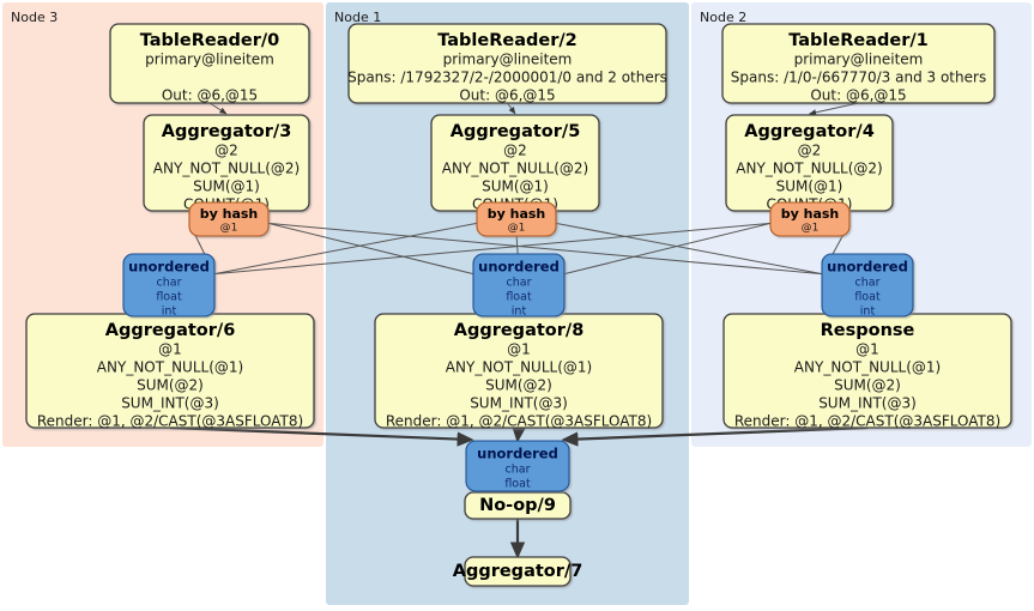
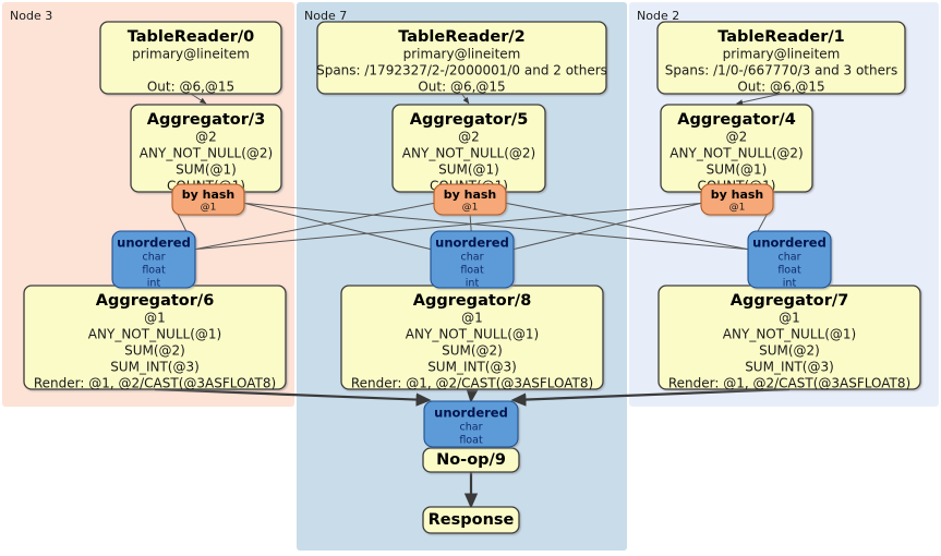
  Node 3
- Node 1
+ Node 7
  Node 2
  TableReader/0
  primary@lineitem
  Out: @6,@15
  TableReader/2
  primary@lineitem
  Spans: /1792327/2-/2000001/0 and 2 others
  Out: @6,@15
  TableReader/1
  primary@lineitem
  Spans: /1/0-/667770/3 and 3 others
  Out: @6,@15
  Aggregator/3
  @2
  ANY_NOT_NULL(@2)
  SUM(@1)
  Aggregator/5
  @2
  ANY_NOT_NULL(@2)
  SUM(@1)
  Aggregator/4
  @2
  ANY_NOT_NULL(@2)
  SUM(@1)
  Aggregator/6
  @1
  ANY_NOT_NULL(@1)
  SUM(@2)
  SUM_INT(@3)
  Render: @1, @2/CAST(@3ASFLOAT8)
  Aggregator/8
  @1
  ANY_NOT_NULL(@1)
  SUM(@2)
  SUM_INT(@3)
  Render: @1, @2/CAST(@3ASFLOAT8)
- Response
+ Aggregator/7
  @1
  ANY_NOT_NULL(@1)
  SUM(@2)
  SUM_INT(@3)
  Render: @1, @2/CAST(@3ASFLOAT8)
  No-op/9
- Aggregator/7
+ Response
  by hash
  @1
  by hash
  @1
  by hash
  @1
  unordered
  char
  float
  int
  unordered
  char
  float
  int
  unordered
  char
  float
  int
  unordered
  char
  float
